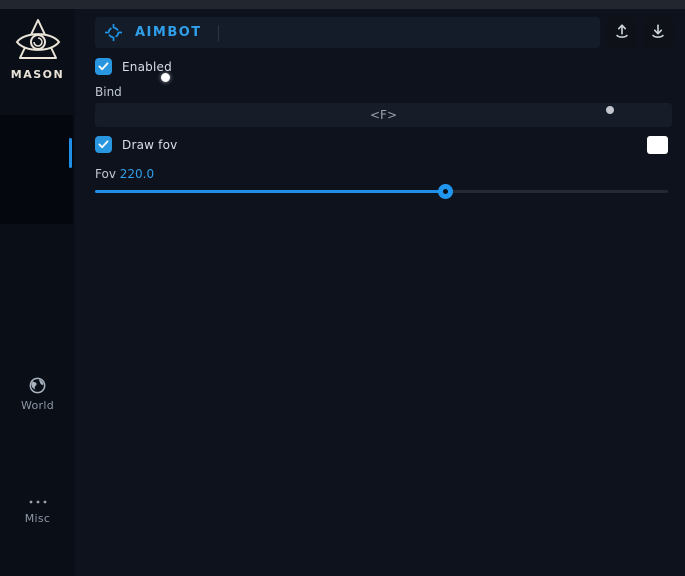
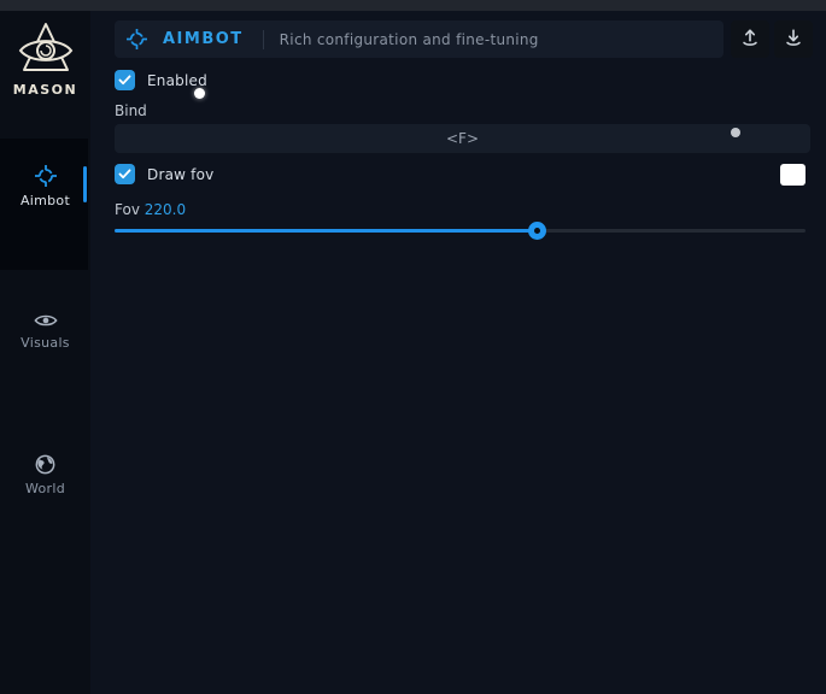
  MASON
+ Aimbot
+ Visuals
  World
- Misc
  AIMBOT
+ Rich configuration and fine-tuning
  Enabled
  Bind
  <F>
  Draw fov
  Fov 220.0
